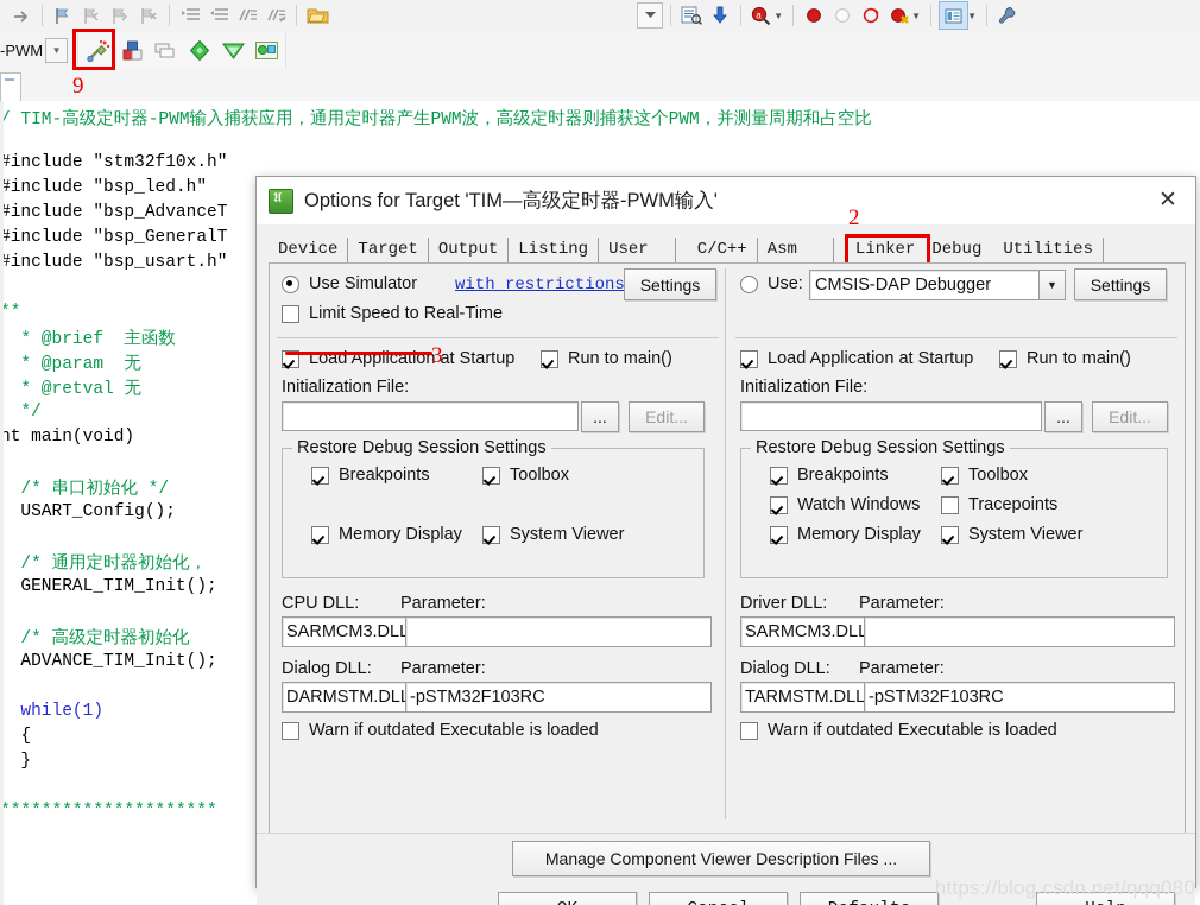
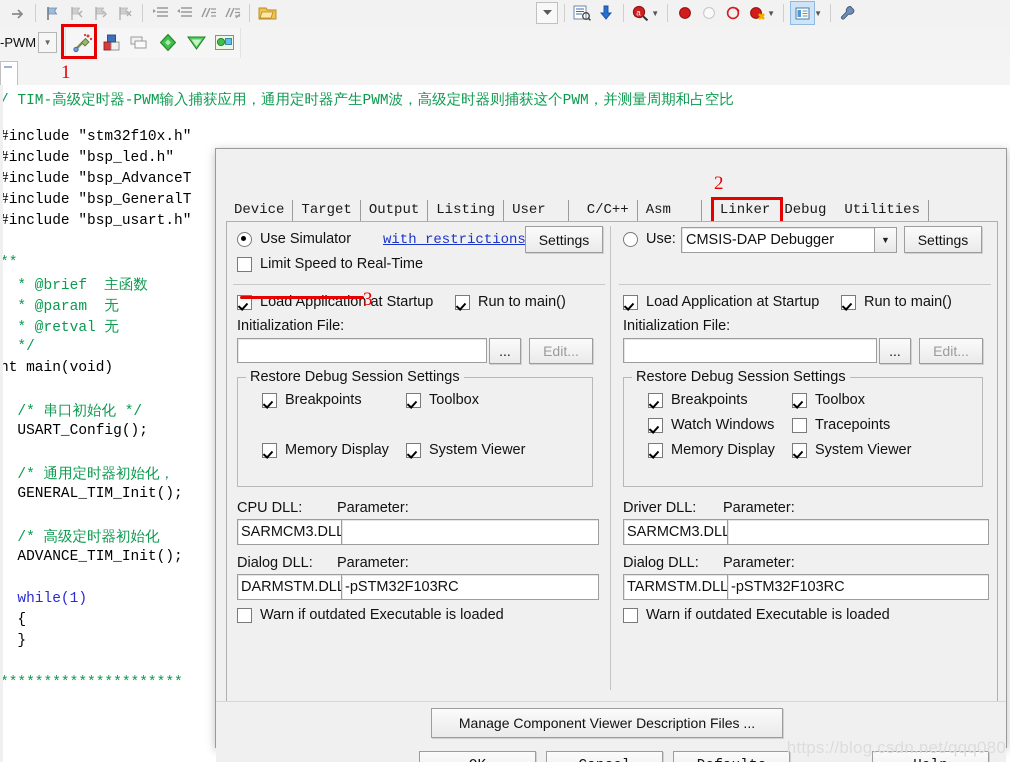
  a
  ▼
  ▼
  ▼
  -PWM
  ▼
  / TIM-高级定时器-PWM输入捕获应用，通用定时器产生PWM波，高级定时器则捕获这个PWM，并测量周期和占空比
  #include "stm32f10x.h"
  #include "bsp_led.h"
  #include "bsp_AdvanceT
  #include "bsp_GeneralT
  #include "bsp_usart.h"
  **
  * @brief 主函数
  * @param 无
  * @retval 无
  */
  nt main(void)
  /* 串口初始化 */
  USART_Config();
  /* 通用定时器初始化，
  GENERAL_TIM_Init();
  /* 高级定时器初始化
  ADVANCE_TIM_Init();
  while(1)
  {
  }
  *********************
- 9
+ 1
- Options for Target 'TIM—高级定时器-PWM输入'
- ✕
  Device
  Target
  Output
  Listing
  User
  C/C++
  Asm
  Linker
  Debug
  Utilities
  2
  Use Simulator
  with restrictions
  Settings
  Limit Speed to Real-Time
  Load Application at Startup
  Run to main()
  Initialization File:
  ...
  Edit...
  Restore Debug Session Settings
  Breakpoints
  Toolbox
  Memory Display
  System Viewer
  CPU DLL:
  Parameter:
  SARMCM3.DL
  Dialog DLL:
  Parameter:
  DARMSTM.DL
  -pSTM32F103RC
  Warn if outdated Executable is loaded
  Use:
  CMSIS-DAP Debugger
  ▼
  Settings
  Load Application at Startup
  Run to main()
  Initialization File:
  ...
  Edit...
  Restore Debug Session Settings
  Breakpoints
  Toolbox
  Watch Windows
  Tracepoints
  Memory Display
  System Viewer
  Driver DLL:
  Parameter:
  SARMCM3.DL
  Dialog DLL:
  Parameter:
  TARMSTM.DLL
  -pSTM32F103RC
  Warn if outdated Executable is loaded
  3
  Manage Component Viewer Description Files ...
  https://blog.csdn.net/qqq080
